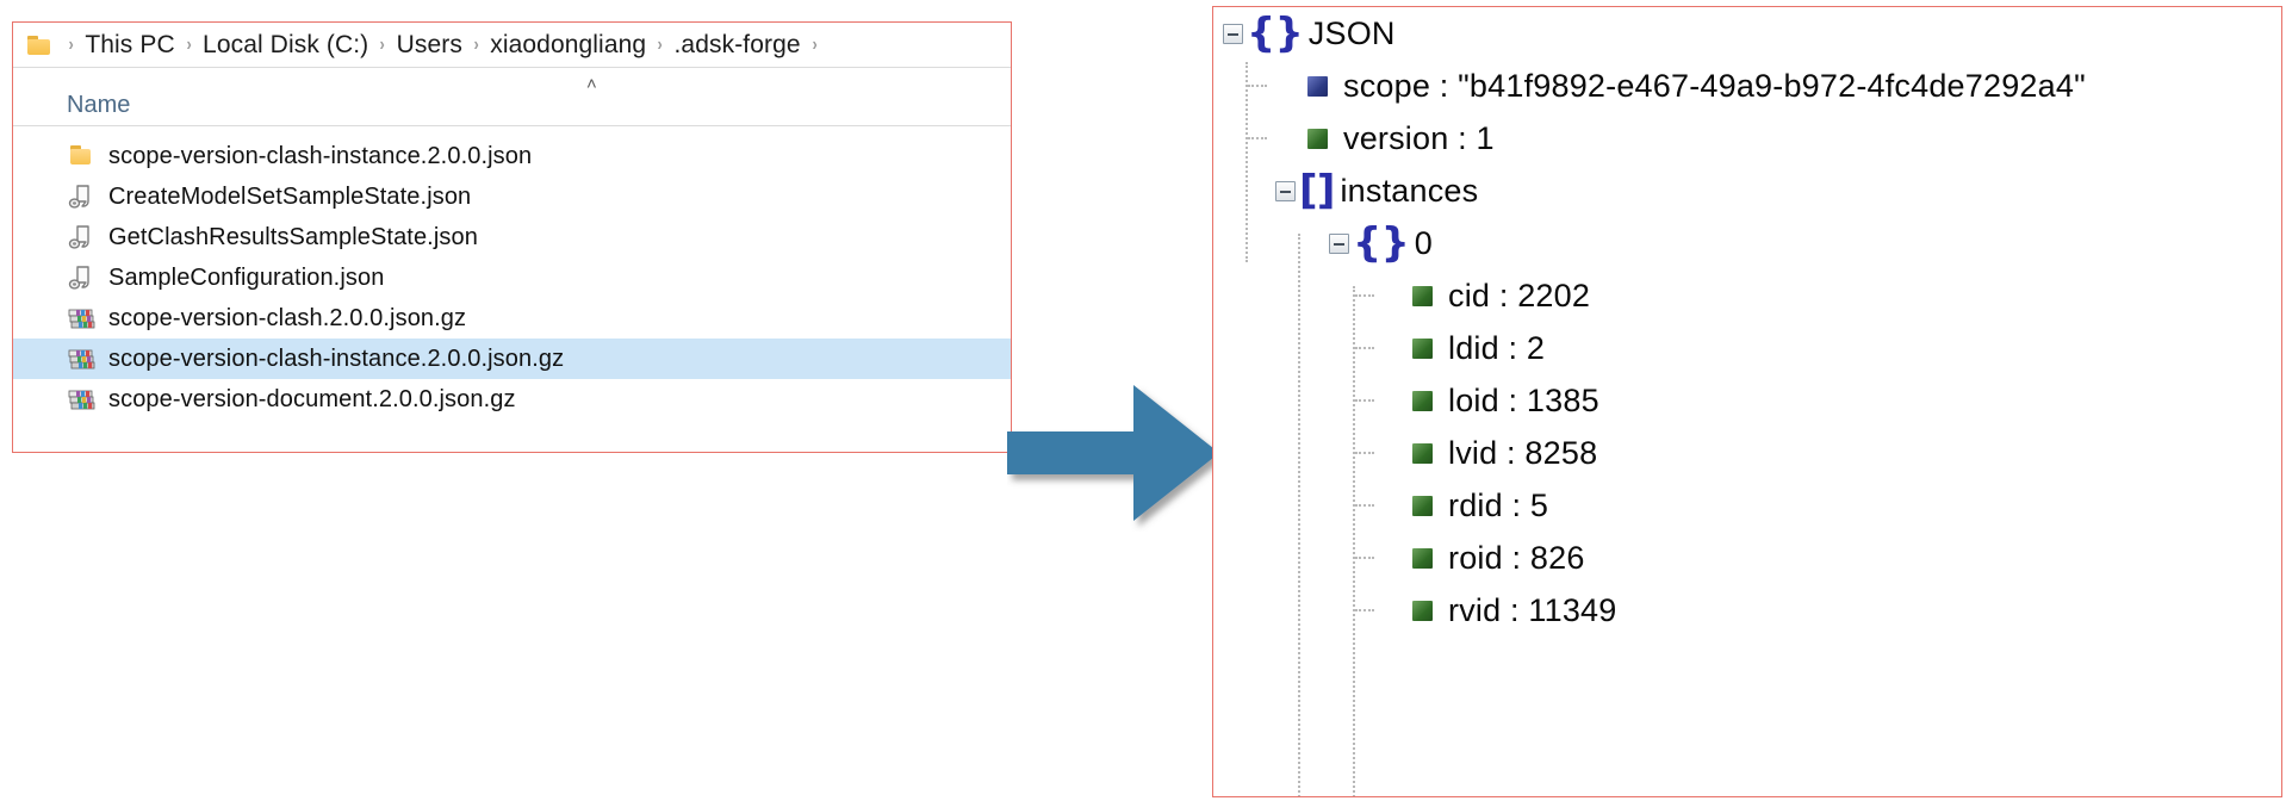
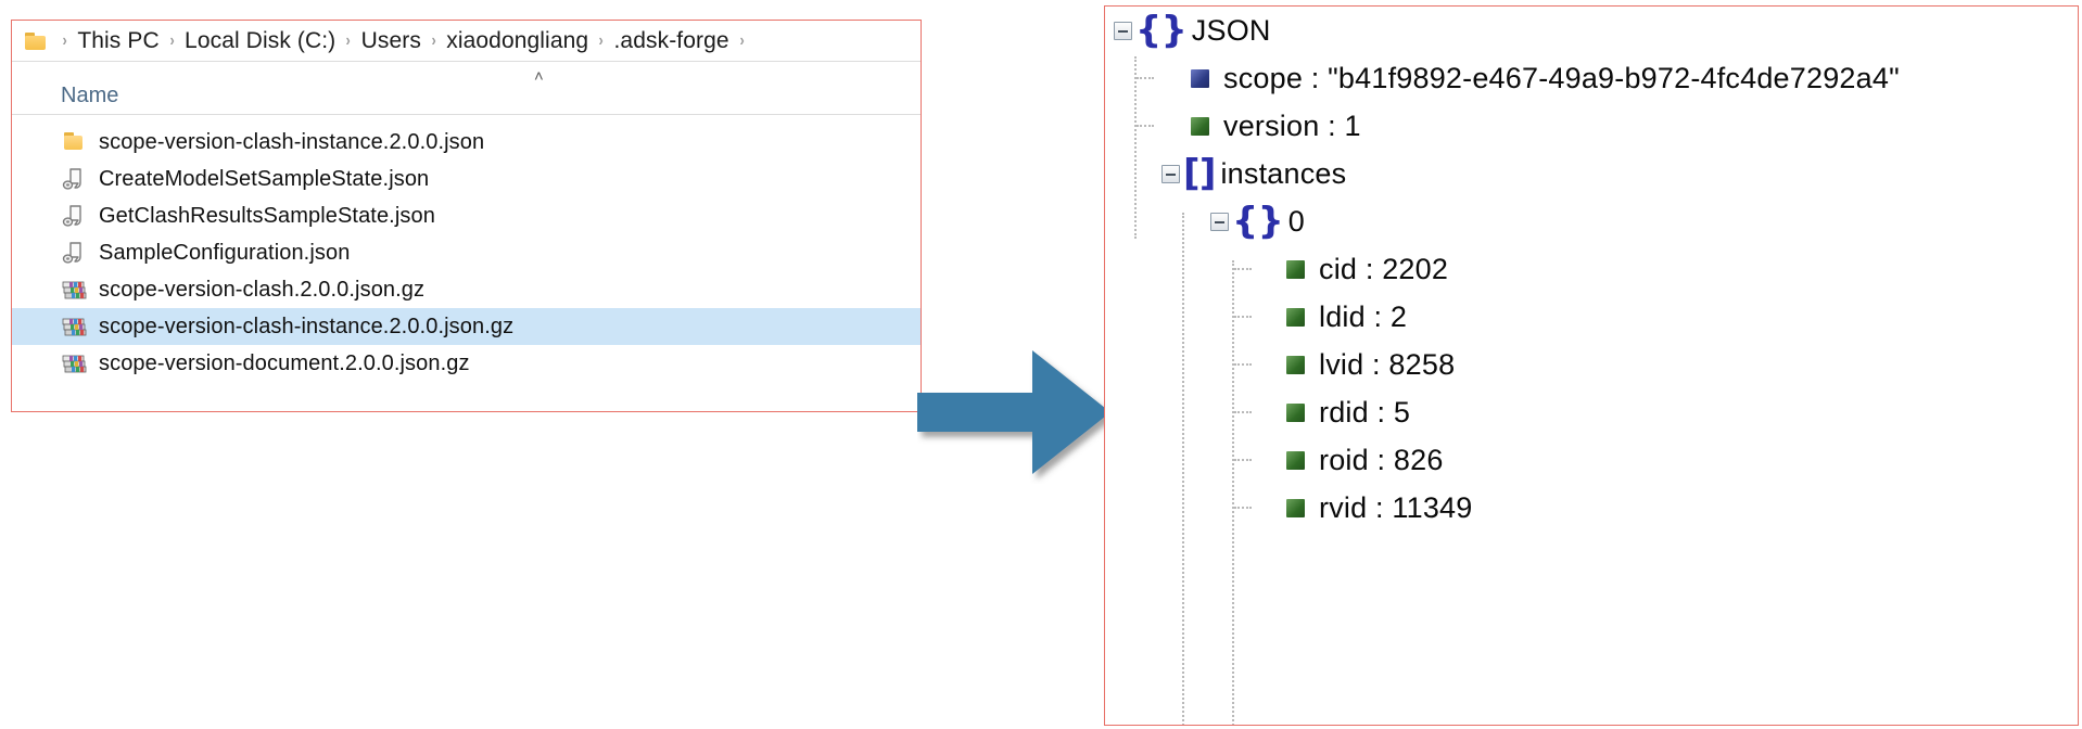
  ›
  This PC
  ›
  Local Disk (C:)
  ›
  Users
  ›
  xiaodongliang
  ›
  .adsk-forge
  ›
  ˄
  Name
  scope-version-clash-instance.2.0.0.json
  CreateModelSetSampleState.json
  GetClashResultsSampleState.json
  SampleConfiguration.json
  scope-version-clash.2.0.0.json.gz
  scope-version-clash-instance.2.0.0.json.gz
  scope-version-document.2.0.0.json.gz
  { }
  JSON
  scope : "b41f9892-e467-49a9-b972-4fc4de7292a4"
  version : 1
  [ ]
  instances
  { }
  0
  cid : 2202
  ldid : 2
- loid : 1385
  lvid : 8258
  rdid : 5
  roid : 826
  rvid : 11349
